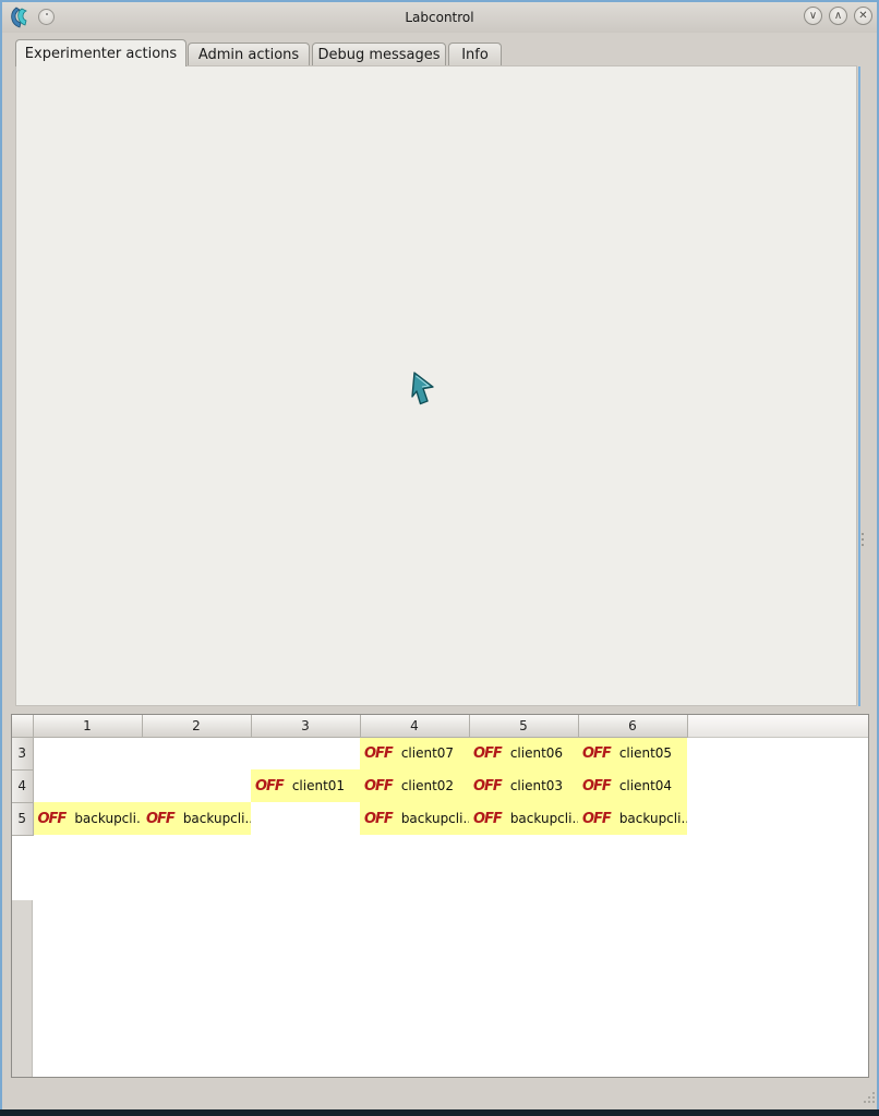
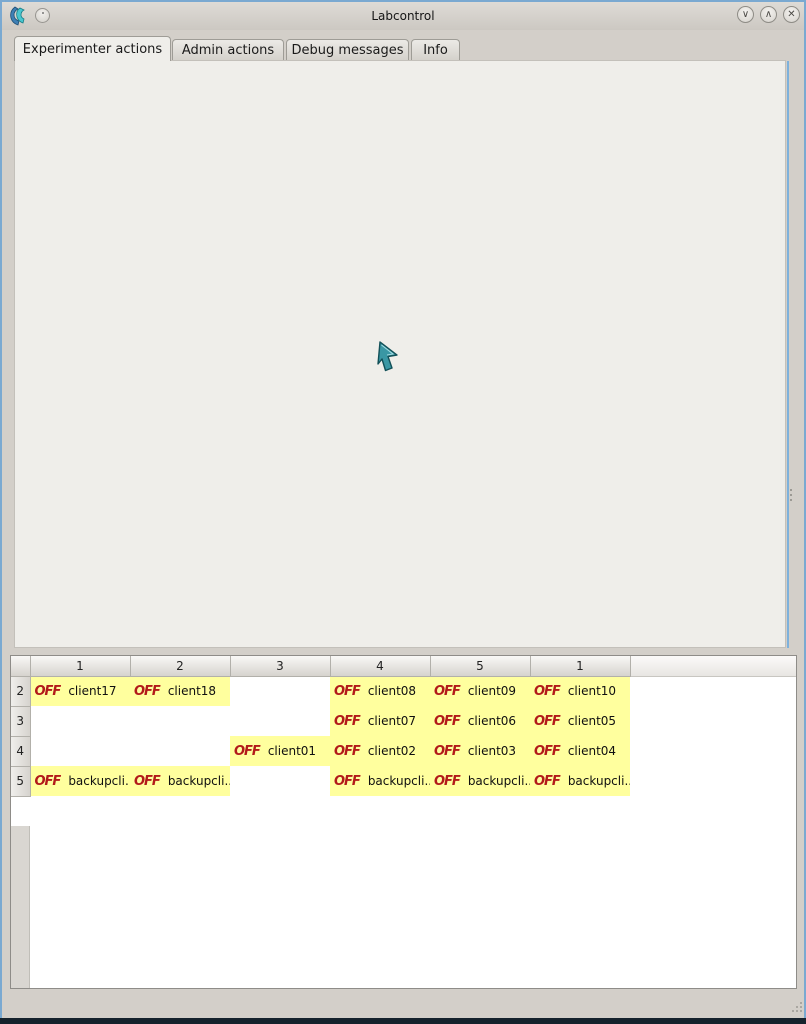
  Labcontrol
  ∨
  ∧
  ✕
  Experimenter actions
  Admin actions
  Debug messages
  Info
- 	1	2	3	4	5	6
+ 	1	2	3	4	5	1
+ 2	OFF client17	OFF client18		OFF client08	OFF client09	OFF client10
  3				OFF client07	OFF client06	OFF client05
  4			OFF client01	OFF client02	OFF client03	OFF client04
  5	OFF backupcli.	OFF backupcli.		OFF backupcli.	OFF backupcli.	OFF backupcli.
